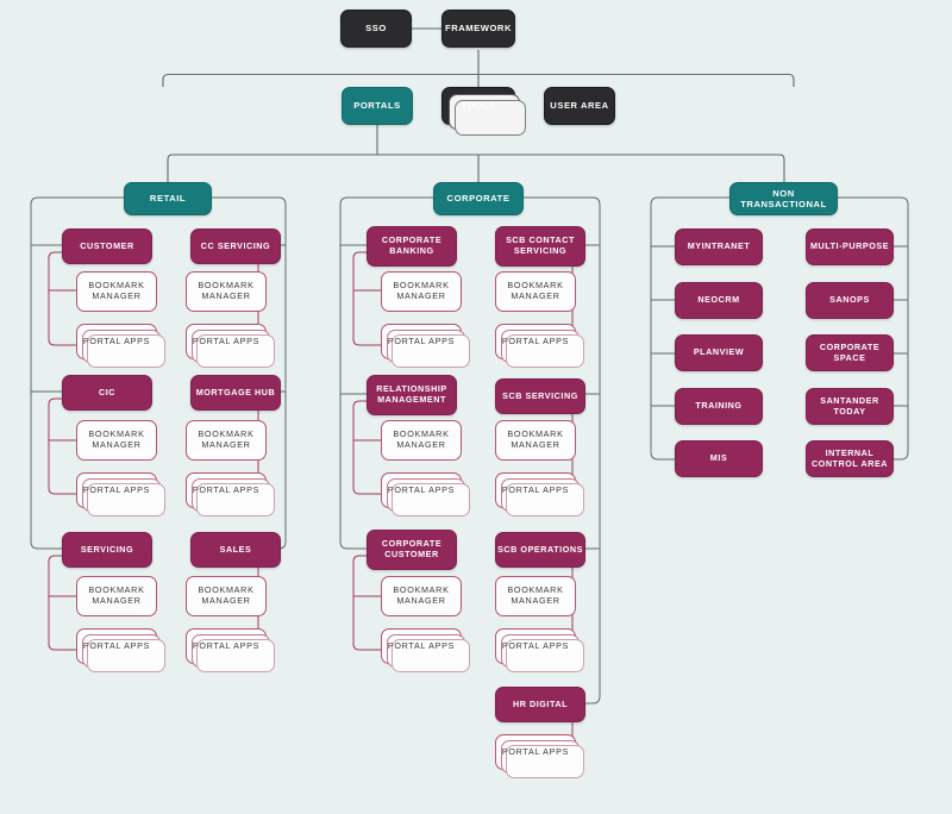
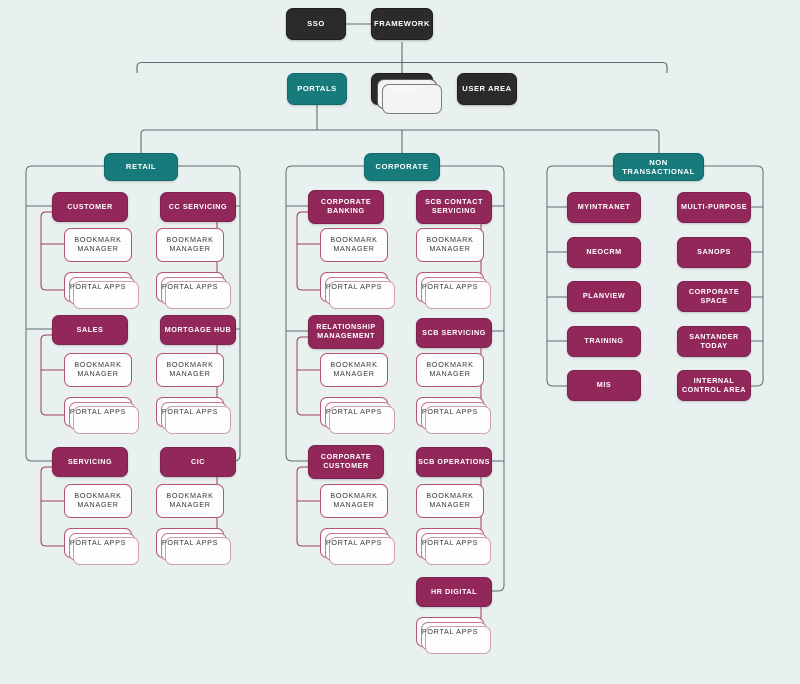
  SSO
  FRAMEWORK
  PORTALS
  TOOLS
  USER AREA
  RETAIL
  CORPORATE
  NON TRANSACTIONAL
  CUSTOMER
  BOOKMARK MANAGER
  PORTAL APPS
  CC SERVICING
  BOOKMARK MANAGER
  PORTAL APPS
- CIC
+ SALES
  BOOKMARK MANAGER
  PORTAL APPS
  MORTGAGE HUB
  BOOKMARK MANAGER
  PORTAL APPS
  SERVICING
  BOOKMARK MANAGER
  PORTAL APPS
- SALES
+ CIC
  BOOKMARK MANAGER
  PORTAL APPS
  CORPORATE BANKING
  BOOKMARK MANAGER
  PORTAL APPS
  SCB CONTACT SERVICING
  BOOKMARK MANAGER
  PORTAL APPS
  RELATIONSHIP MANAGEMENT
  BOOKMARK MANAGER
  PORTAL APPS
  SCB SERVICING
  BOOKMARK MANAGER
  PORTAL APPS
  CORPORATE CUSTOMER
  BOOKMARK MANAGER
  PORTAL APPS
  SCB OPERATIONS
  BOOKMARK MANAGER
  PORTAL APPS
  HR DIGITAL
  PORTAL APPS
  MYINTRANET
  NEOCRM
  PLANVIEW
  TRAINING
  MIS
  MULTI-PURPOSE
  SANOPS
  CORPORATE SPACE
  SANTANDER TODAY
  INTERNAL CONTROL AREA
